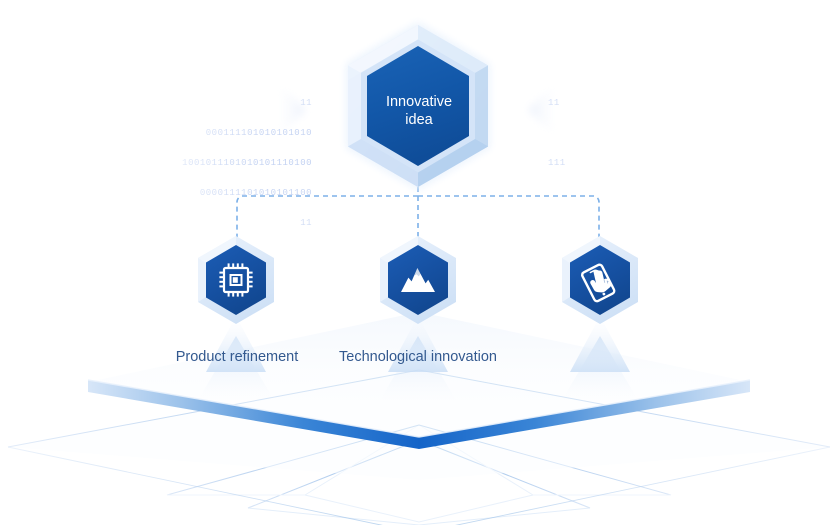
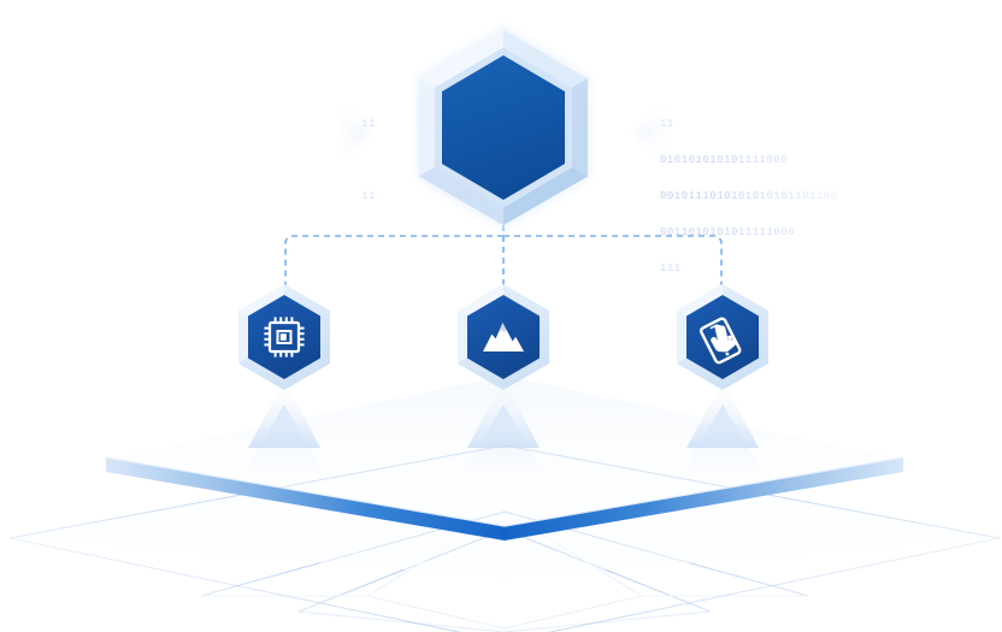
  11
- 000111101010101010
- 1001011101010101110100
- 0000111101010101100
  11
  11
+ 010101010101111000
+ 0010111010101010101101100
+ 0011010101011111000
  111
- Innovative
- idea
- Product refinement
- Technological innovation
